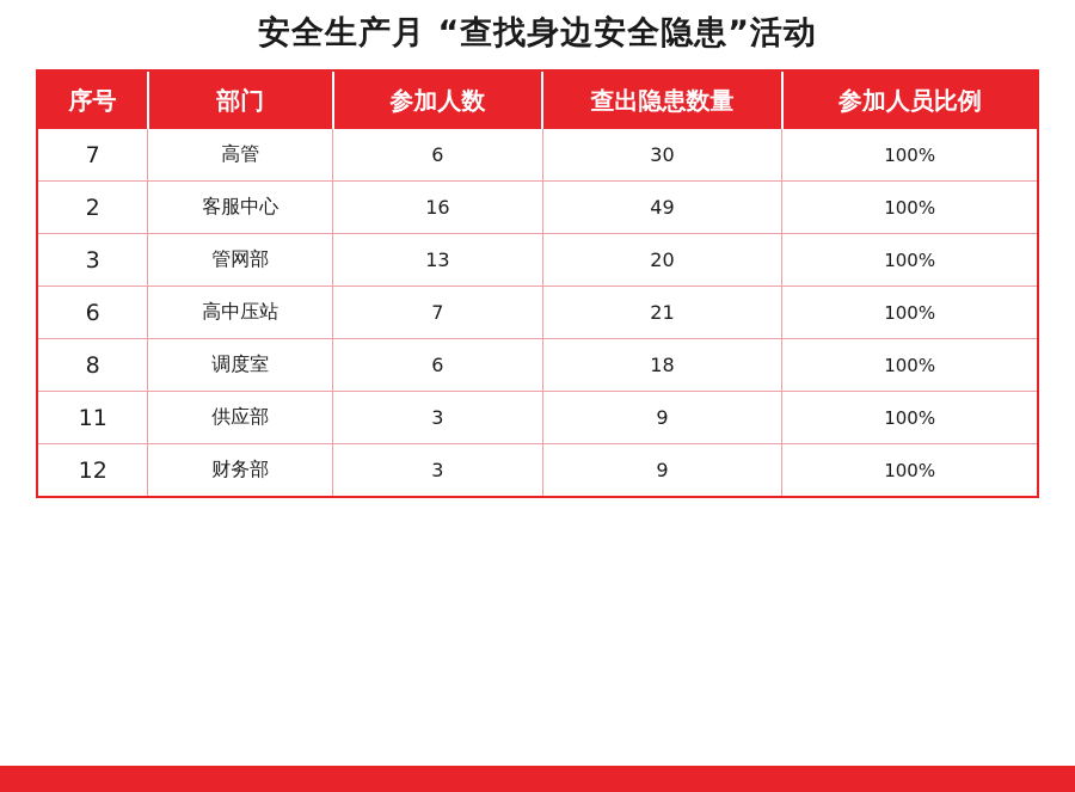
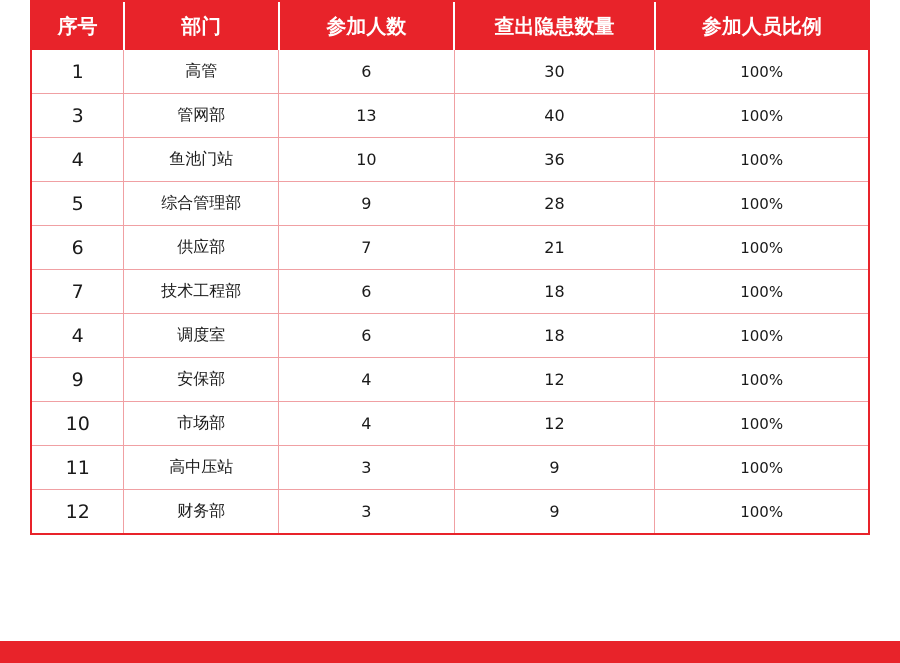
- 安全生产月 “查找身边安全隐患”活动
  序号	部门	参加人数	查出隐患数量	参加人员比例
- 7	高管	6	30	100%
+ 1	高管	6	30	100%
- 2	客服中心	16	49	100%
- 3	管网部	13	20	100%
+ 3	管网部	13	40	100%
+ 4	鱼池门站	10	36	100%
+ 5	综合管理部	9	28	100%
- 6	高中压站	7	21	100%
+ 6	供应部	7	21	100%
+ 7	技术工程部	6	18	100%
- 8	调度室	6	18	100%
+ 4	调度室	6	18	100%
+ 9	安保部	4	12	100%
+ 10	市场部	4	12	100%
- 11	供应部	3	9	100%
+ 11	高中压站	3	9	100%
  12	财务部	3	9	100%
